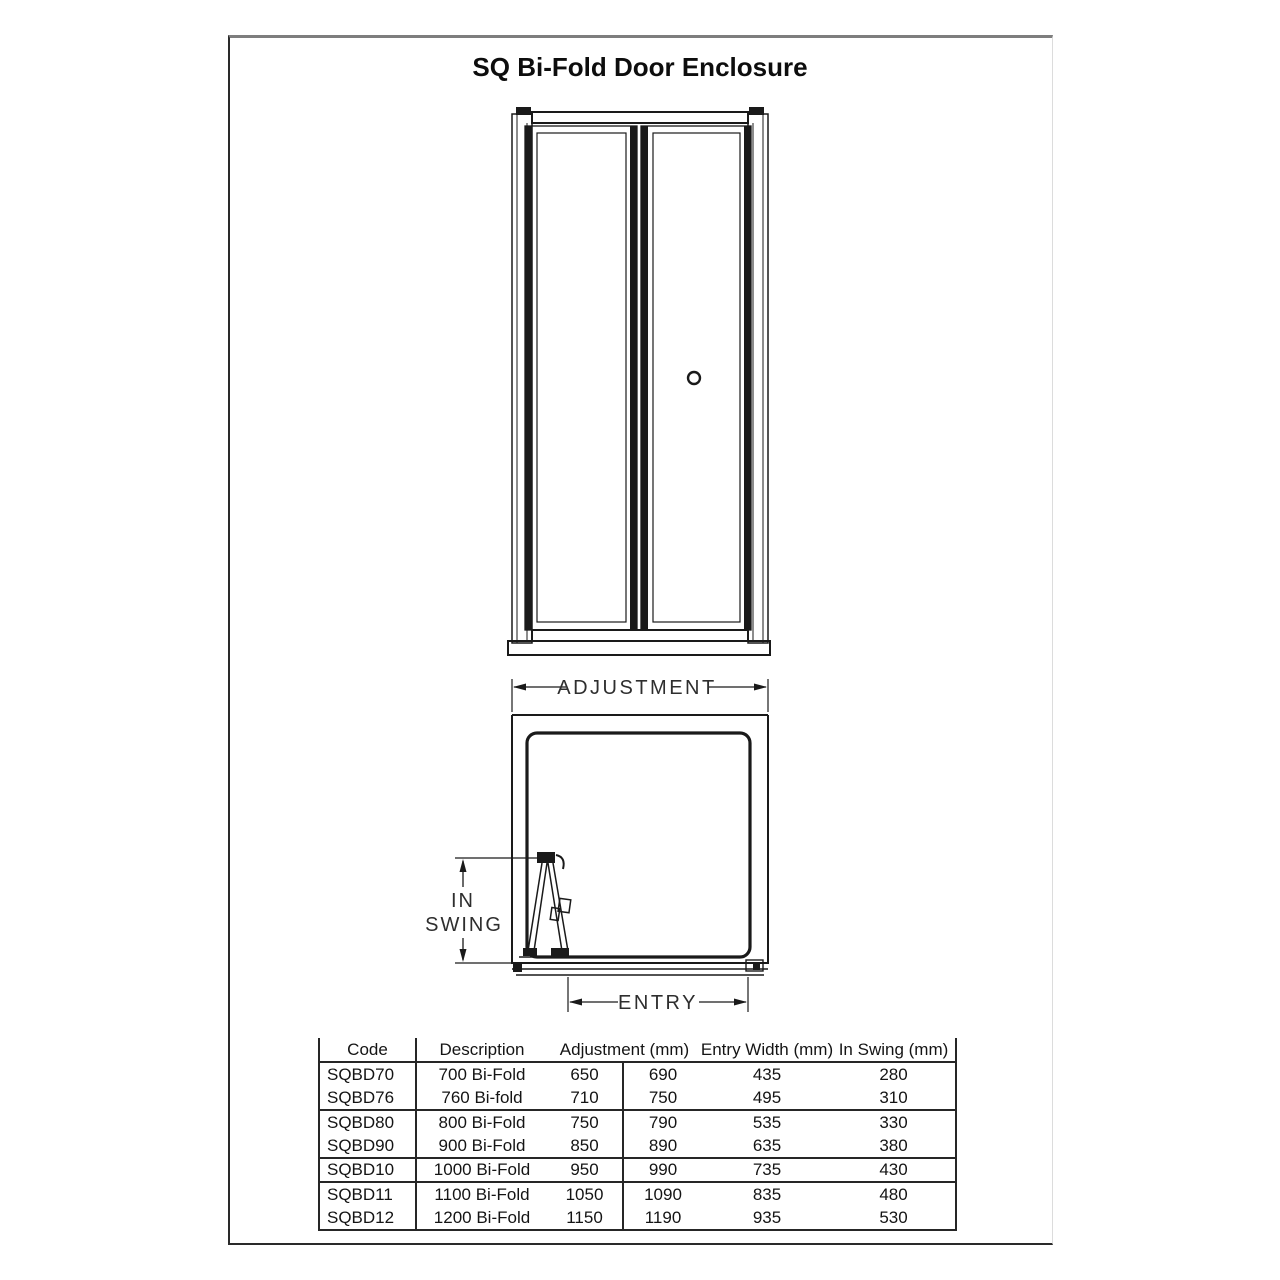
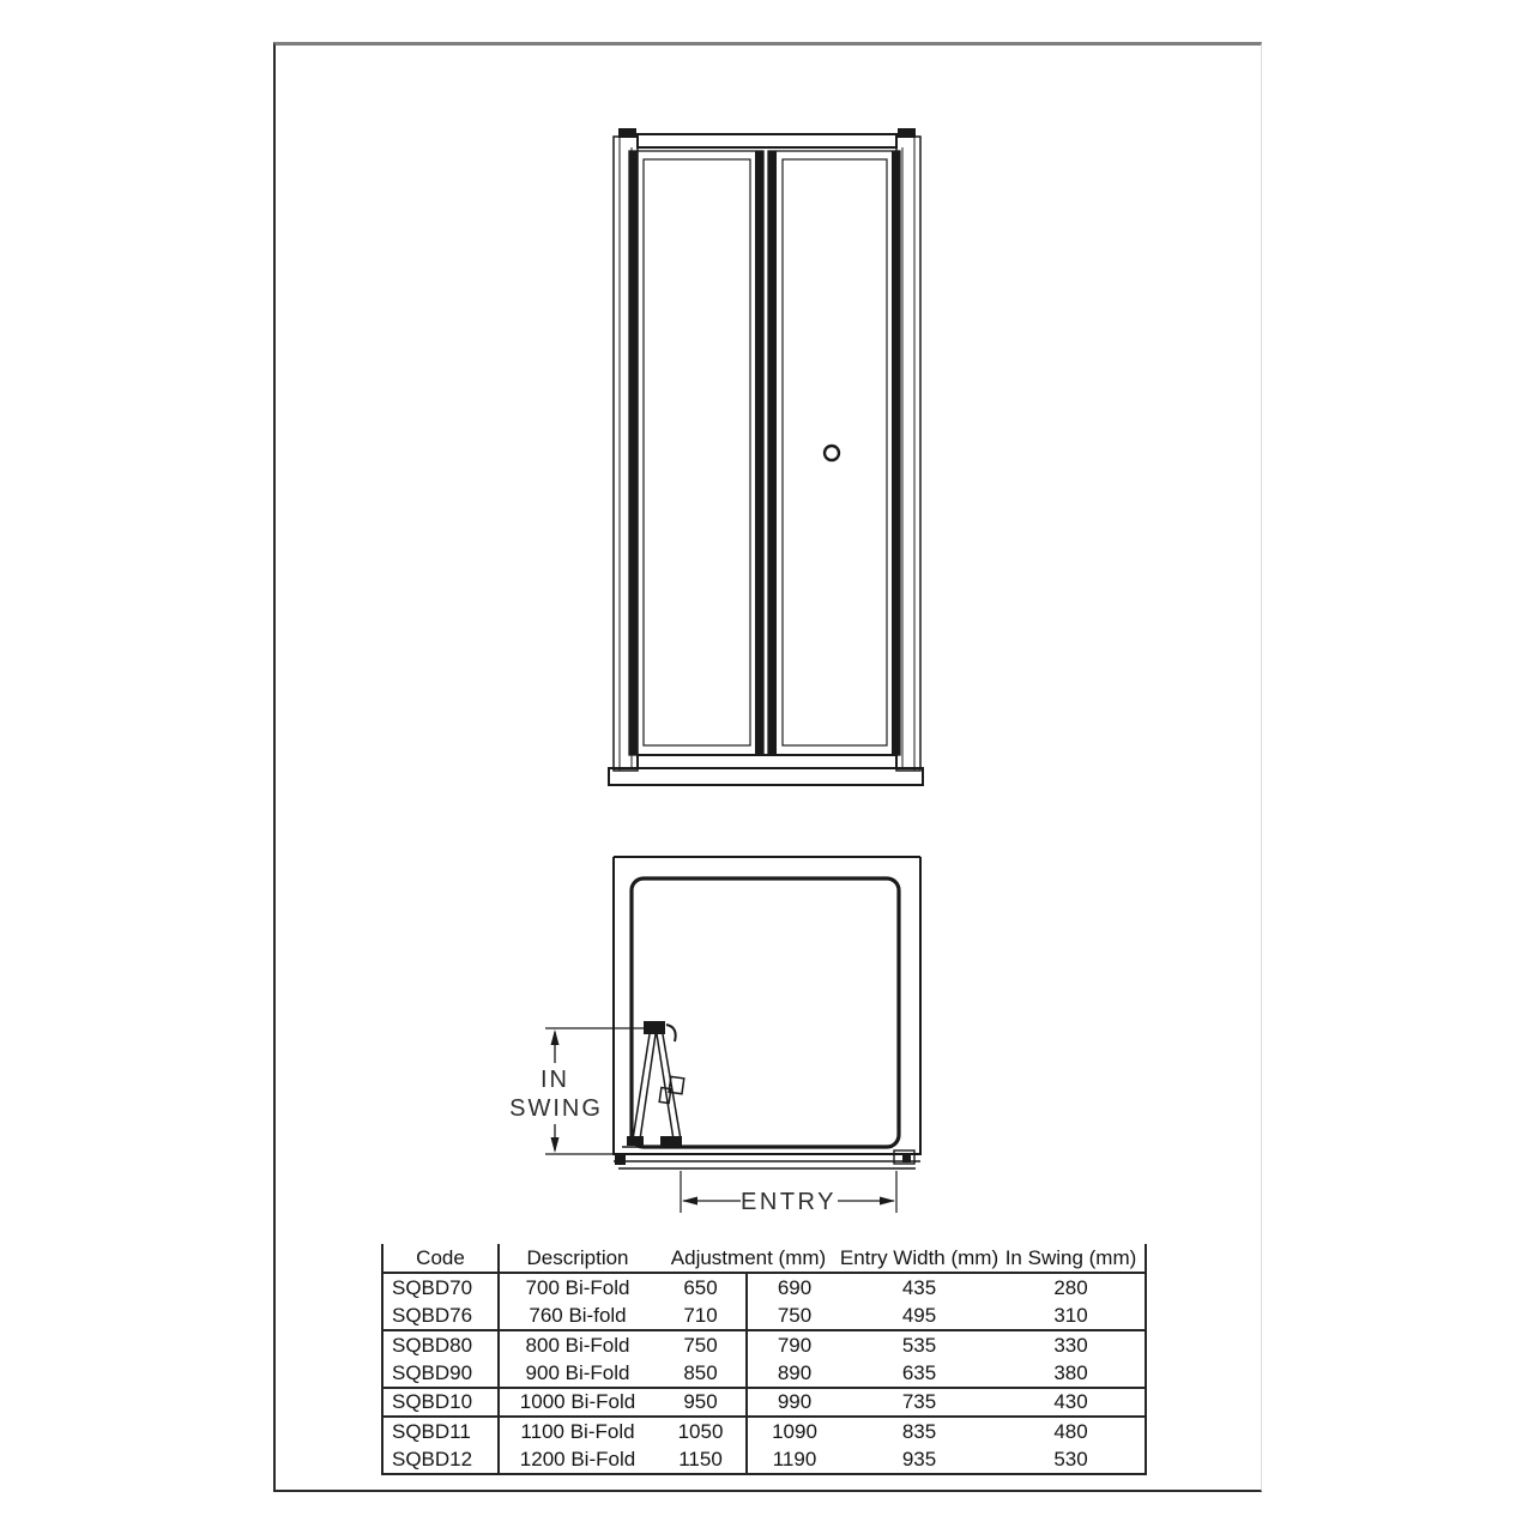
- SQ Bi-Fold Door Enclosure
- ADJUSTMENT
  IN
  SWING
  ENTRY
  Code
  Description
  Adjustment (mm)
  Entry Width (mm)
  In Swing (mm)
  SQBD70
  700 Bi-Fold
  650
  690
  435
  280
  SQBD76
  760 Bi-fold
  710
  750
  495
  310
  SQBD80
  800 Bi-Fold
  750
  790
  535
  330
  SQBD90
  900 Bi-Fold
  850
  890
  635
  380
  SQBD10
  1000 Bi-Fold
  950
  990
  735
  430
  SQBD11
  1100 Bi-Fold
  1050
  1090
  835
  480
  SQBD12
  1200 Bi-Fold
  1150
  1190
  935
  530
